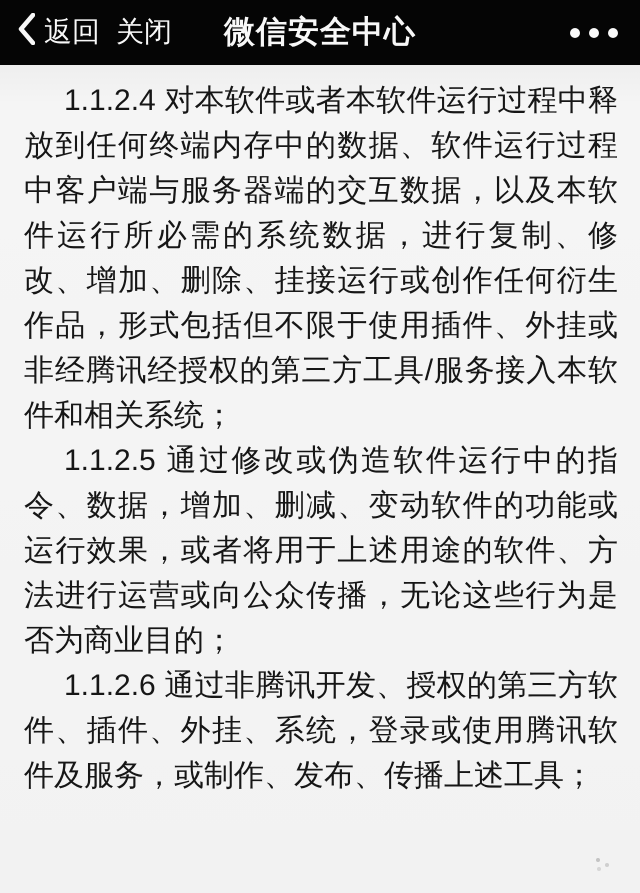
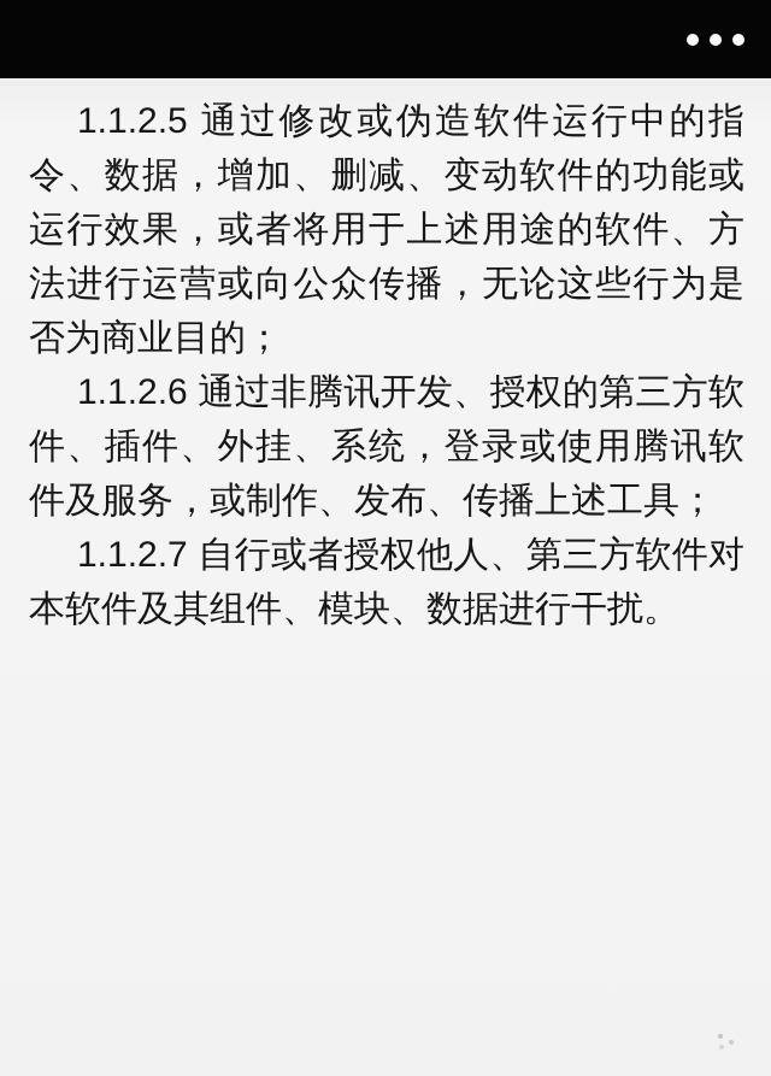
- 返回
- 关闭
- 微信安全中心
- 1.1.2.4 对本软件或者本软件运行过程中释放到任何终端内存中的数据、软件运行过程中客户端与服务器端的交互数据，以及本软件运行所必需的系统数据，进行复制、修改、增加、删除、挂接运行或创作任何衍生作品，形式包括但不限于使用插件、外挂或非经腾讯经授权的第三方工具/服务接入本软件和相关系统；
  1.1.2.5 通过修改或伪造软件运行中的指令、数据，增加、删减、变动软件的功能或运行效果，或者将用于上述用途的软件、方法进行运营或向公众传播，无论这些行为是否为商业目的；
  1.1.2.6 通过非腾讯开发、授权的第三方软件、插件、外挂、系统，登录或使用腾讯软件及服务，或制作、发布、传播上述工具；
+ 1.1.2.7 自行或者授权他人、第三方软件对本软件及其组件、模块、数据进行干扰。
